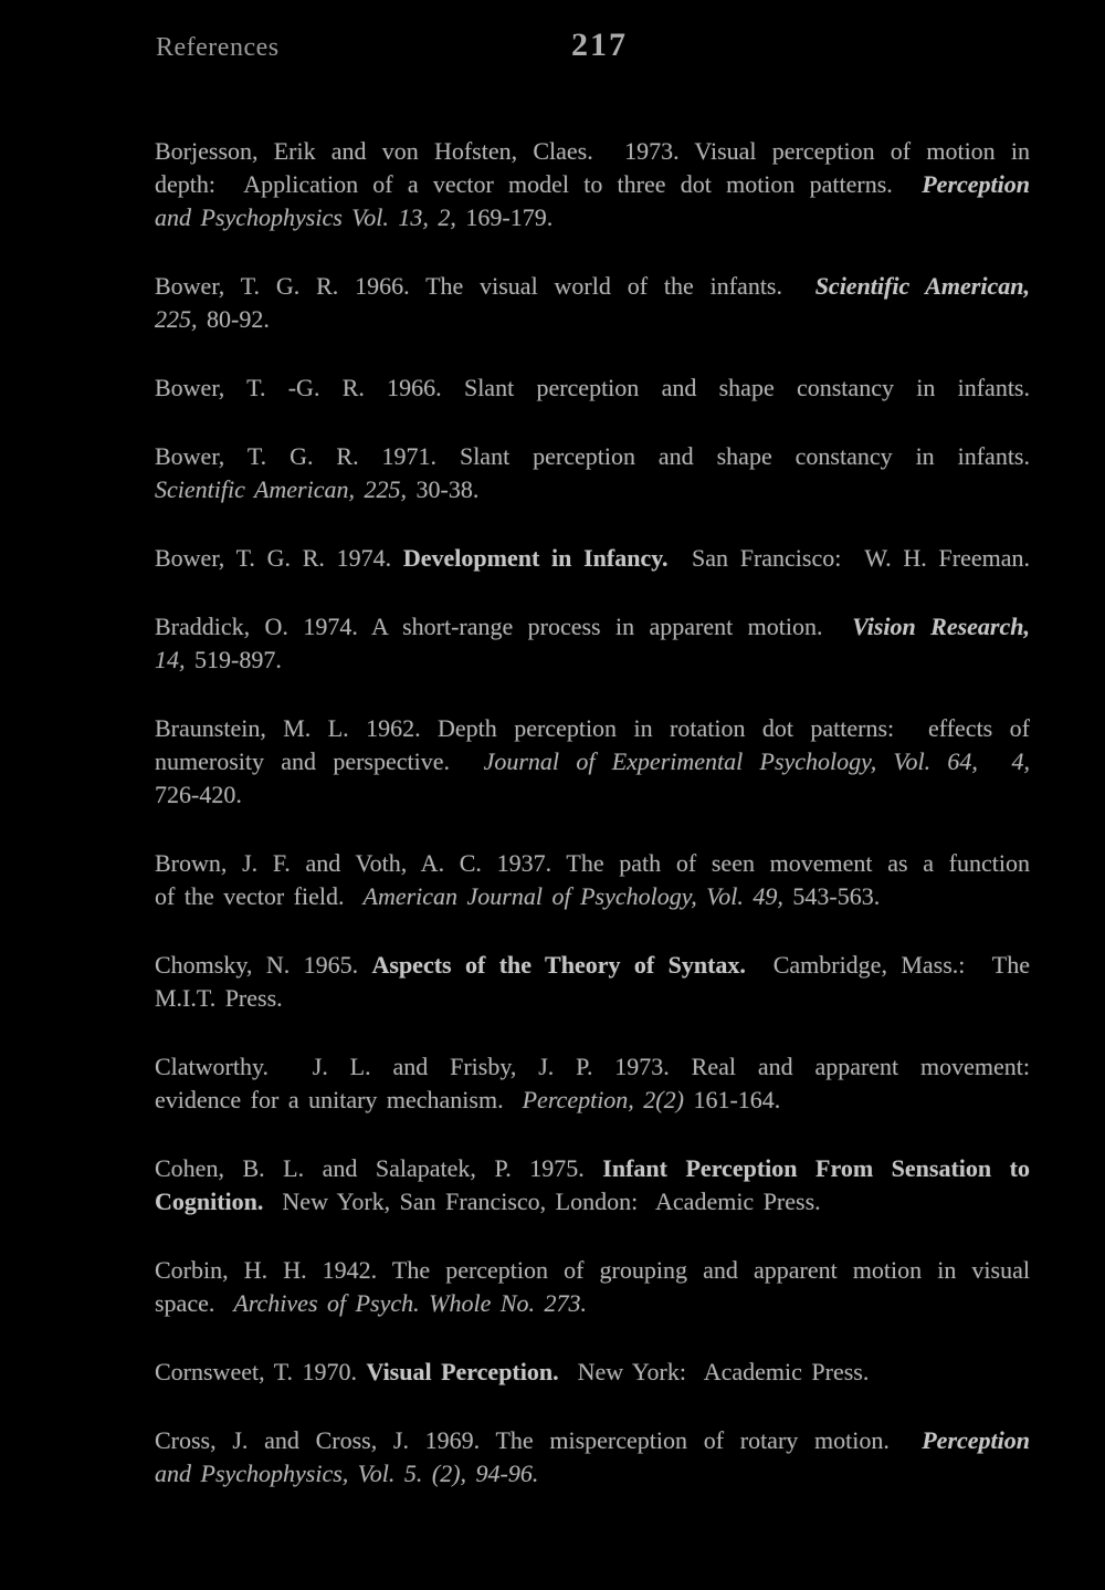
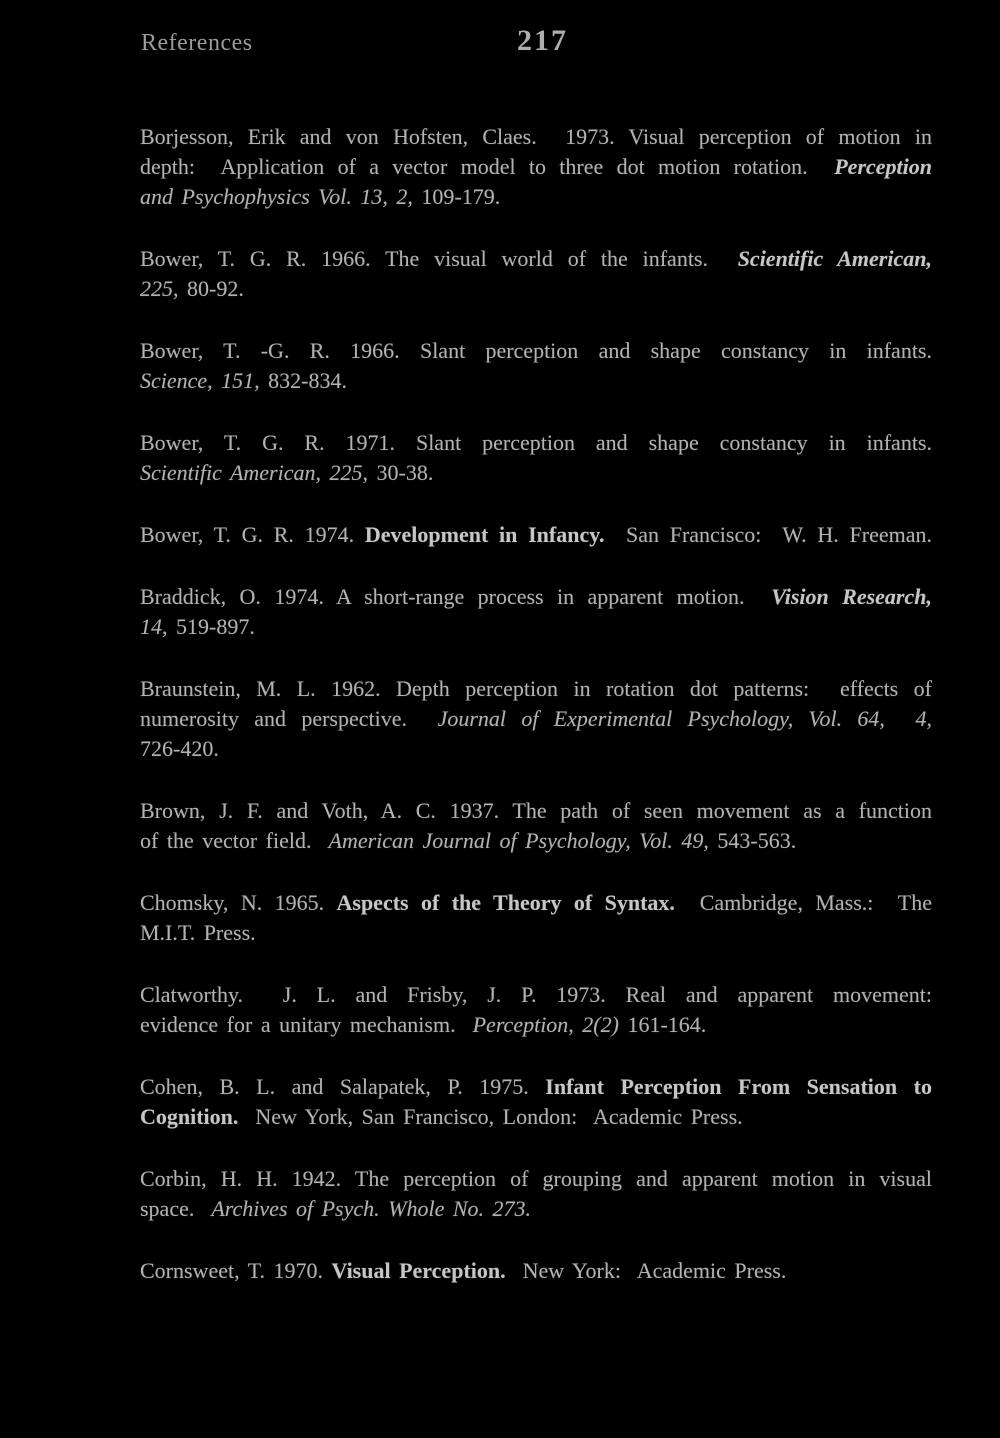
  References
  217
  Borjesson, Erik and von Hofsten, Claes. 1973. Visual perception of motion in
- depth: Application of a vector model to three dot motion patterns. Perception
+ depth: Application of a vector model to three dot motion rotation. Perception
- and Psychophysics Vol. 13, 2, 169-179.
+ and Psychophysics Vol. 13, 2, 109-179.
  Bower, T. G. R. 1966. The visual world of the infants. Scientific American,
  225, 80-92.
  Bower, T. -G. R. 1966. Slant perception and shape constancy in infants.
+ Science, 151, 832-834.
  Bower, T. G. R. 1971. Slant perception and shape constancy in infants.
  Scientific American, 225, 30-38.
  Bower, T. G. R. 1974. Development in Infancy. San Francisco: W. H. Freeman.
  Braddick, O. 1974. A short-range process in apparent motion. Vision Research,
  14, 519-897.
  Braunstein, M. L. 1962. Depth perception in rotation dot patterns: effects of
  numerosity and perspective. Journal of Experimental Psychology, Vol. 64, 4,
  726-420.
  Brown, J. F. and Voth, A. C. 1937. The path of seen movement as a function
  of the vector field. American Journal of Psychology, Vol. 49, 543-563.
  Chomsky, N. 1965. Aspects of the Theory of Syntax. Cambridge, Mass.: The
  M.I.T. Press.
  Clatworthy. J. L. and Frisby, J. P. 1973. Real and apparent movement:
  evidence for a unitary mechanism. Perception, 2(2) 161-164.
  Cohen, B. L. and Salapatek, P. 1975. Infant Perception From Sensation to
  Cognition. New York, San Francisco, London: Academic Press.
  Corbin, H. H. 1942. The perception of grouping and apparent motion in visual
  space. Archives of Psych. Whole No. 273.
  Cornsweet, T. 1970. Visual Perception. New York: Academic Press.
- Cross, J. and Cross, J. 1969. The misperception of rotary motion. Perception
- and Psychophysics, Vol. 5. (2), 94-96.
